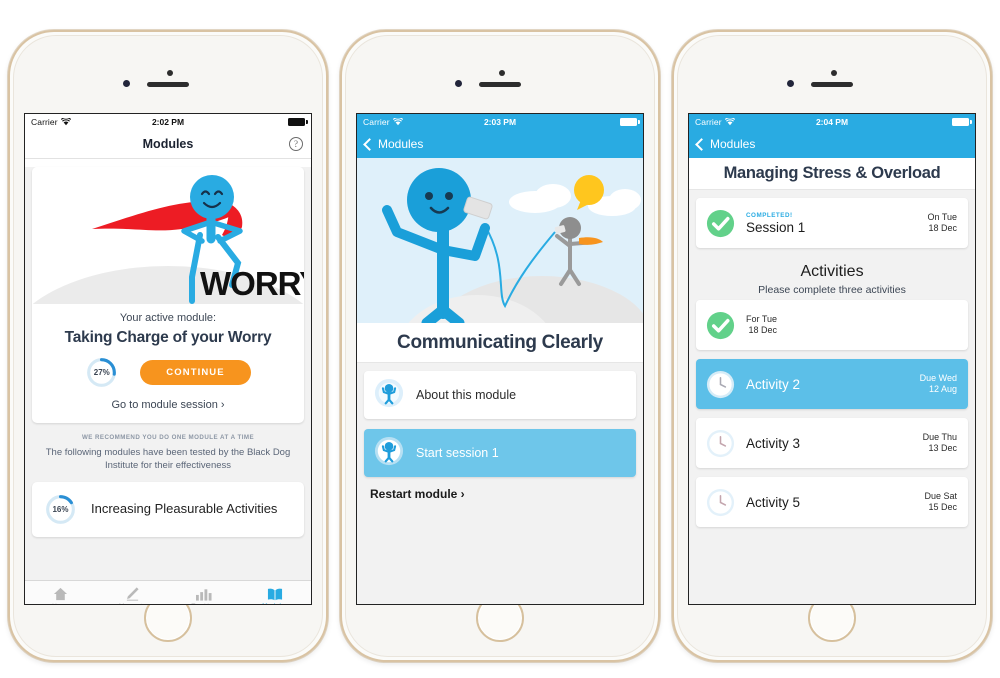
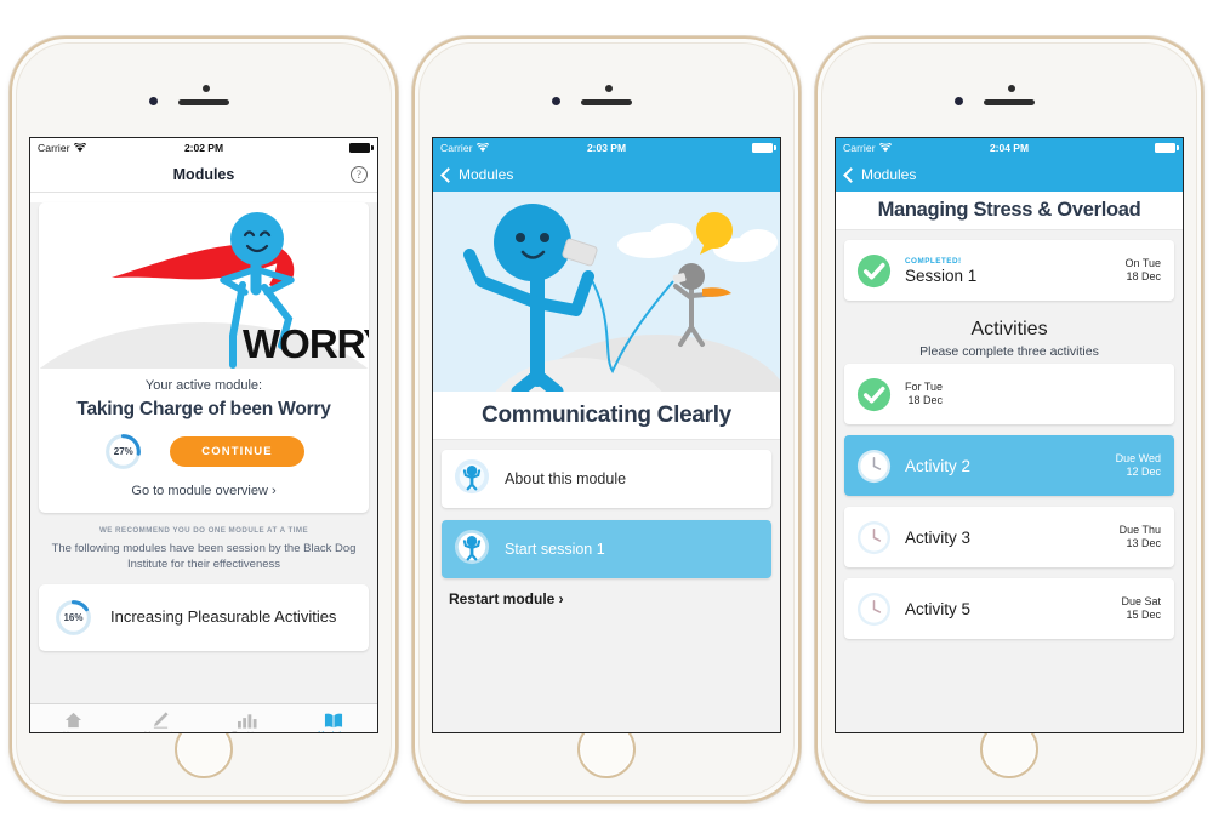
  Carrier
  2:02 PM
  Modules
  ?
  WORR
  Your active module:
- Taking Charge of your Worry
+ Taking Charge of been Worry
  27%
  CONTINUE
- Go to module session ›
+ Go to module overview ›
- The following modules have been tested by the Black Dog Institute for their effectiveness
+ The following modules have been session by the Black Dog Institute for their effectiveness
  16%
  Increasing Pleasurable Activities
  Carrier
  2:03 PM
  Modules
  Communicating Clearly
  About this module
  Start session 1
  Restart module ›
  Carrier
  2:04 PM
  Modules
  Managing Stress & Overload
  Session 1
  On Tue
  18 Dec
  Activities
  Please complete three activities
  For Tue
  18 Dec
  Activity 2
  Due Wed
- 12 Aug
+ 12 Dec
  Activity 3
  Due Thu
  13 Dec
  Activity 5
  Due Sat
  15 Dec
